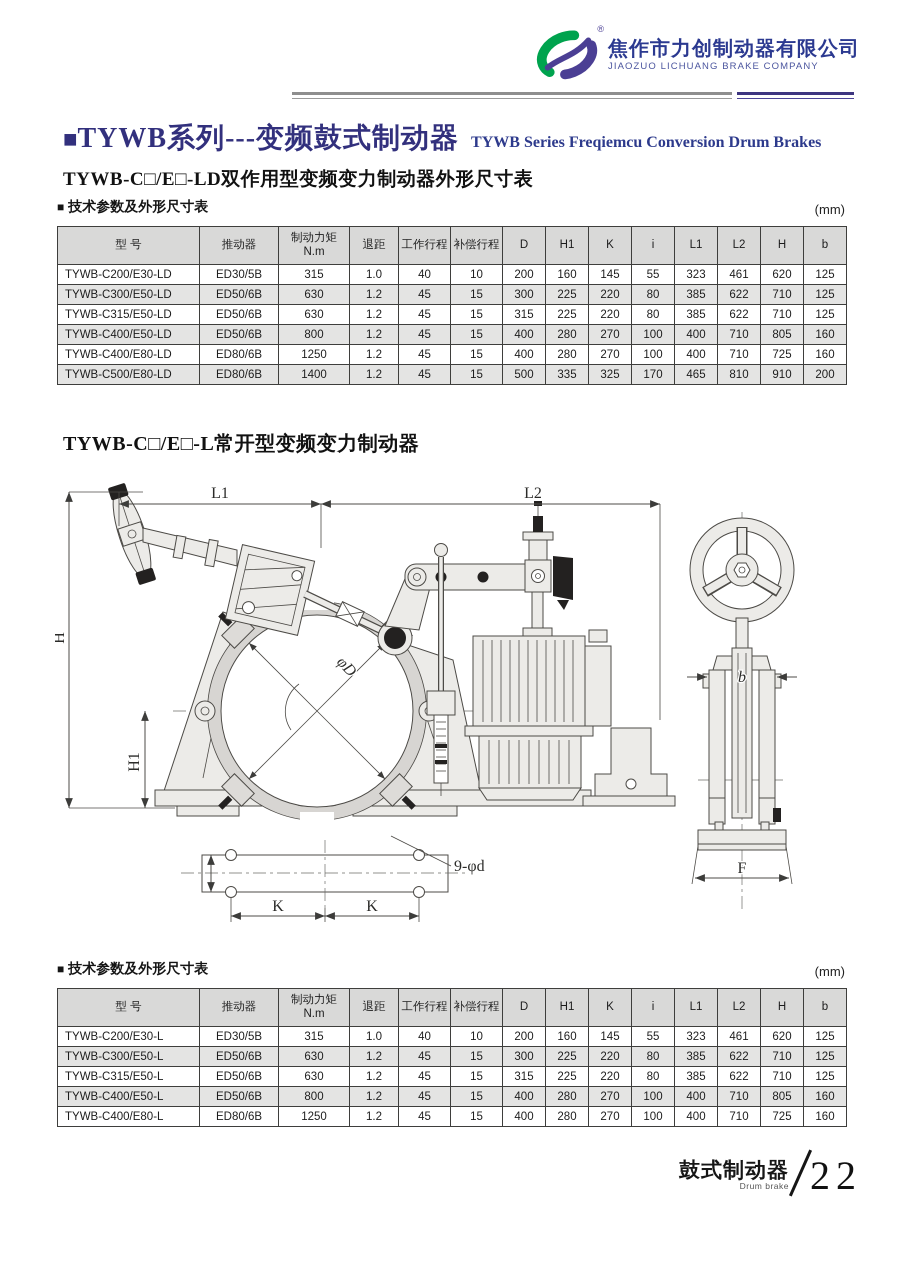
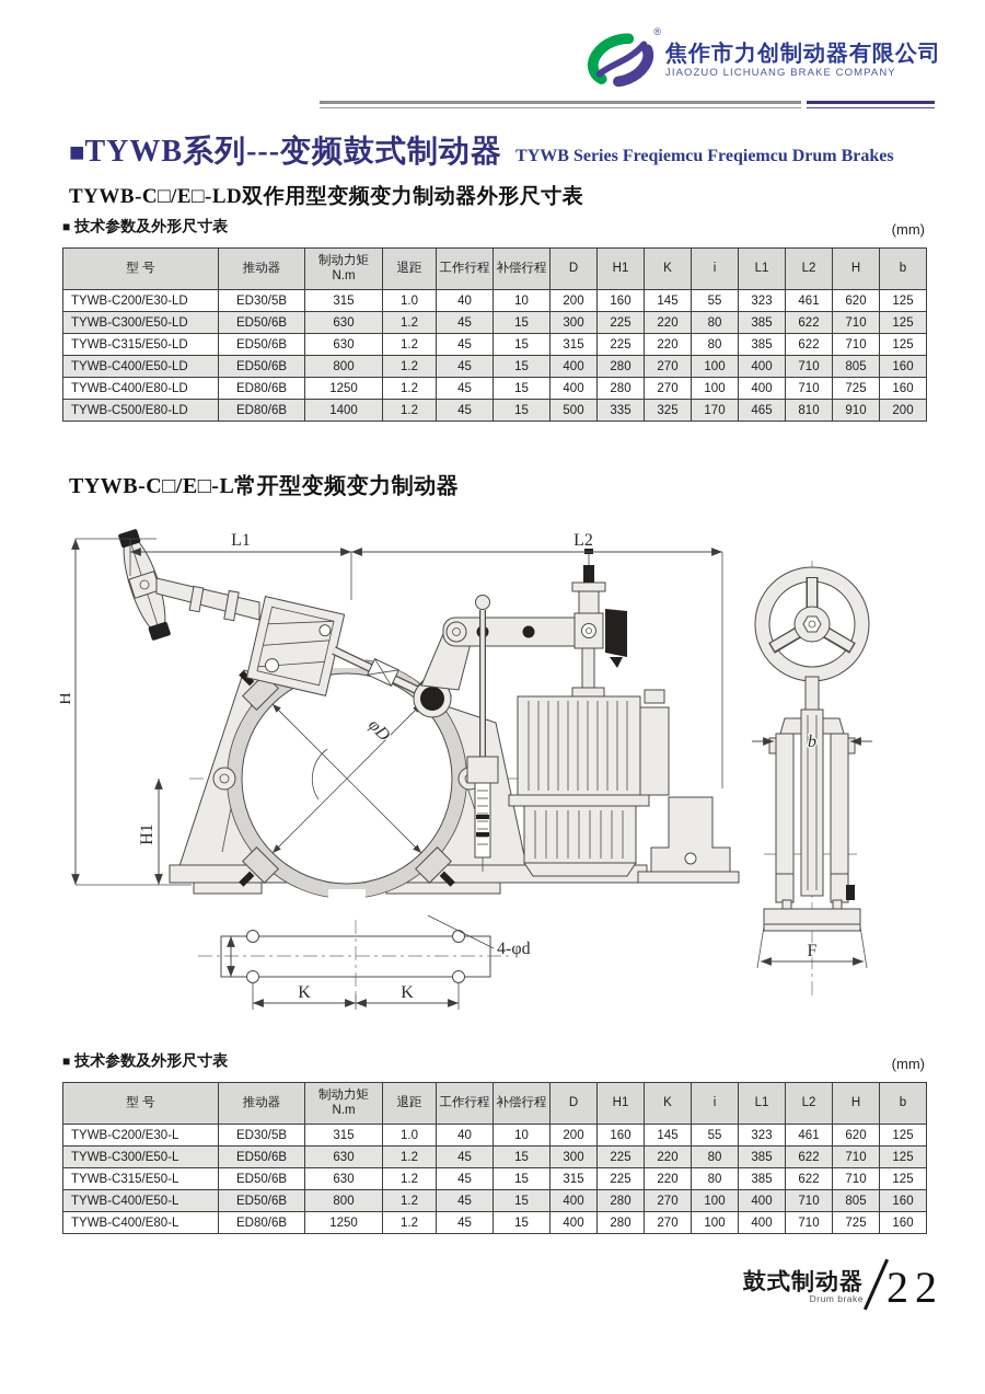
  ®
  焦作市力创制动器有限公司
  JIAOZUO LICHUANG BRAKE COMPANY
  ■
  TYWB系列---变频鼓式制动器
- TYWB Series Freqiemcu Conversion Drum Brakes
+ TYWB Series Freqiemcu Freqiemcu Drum Brakes
  TYWB-C□/E□-LD双作用型变频变力制动器外形尺寸表
  ■ 技术参数及外形尺寸表
  (mm)
  型 号	推动器	制动力矩 N.m	退距	工作行程	补偿行程	D	H1	K	i	L1	L2	H	b
  TYWB-C200/E30-LD	ED30/5B	315	1.0	40	10	200	160	145	55	323	461	620	125
  TYWB-C300/E50-LD	ED50/6B	630	1.2	45	15	300	225	220	80	385	622	710	125
  TYWB-C315/E50-LD	ED50/6B	630	1.2	45	15	315	225	220	80	385	622	710	125
  TYWB-C400/E50-LD	ED50/6B	800	1.2	45	15	400	280	270	100	400	710	805	160
  TYWB-C400/E80-LD	ED80/6B	1250	1.2	45	15	400	280	270	100	400	710	725	160
  TYWB-C500/E80-LD	ED80/6B	1400	1.2	45	15	500	335	325	170	465	810	910	200
  TYWB-C□/E□-L常开型变频变力制动器
- 9-φd
+ 4-φd
  K
  K
  L1
  L2
  b
  F
  ■ 技术参数及外形尺寸表
  (mm)
  型 号	推动器	制动力矩 N.m	退距	工作行程	补偿行程	D	H1	K	i	L1	L2	H	b
  TYWB-C200/E30-L	ED30/5B	315	1.0	40	10	200	160	145	55	323	461	620	125
  TYWB-C300/E50-L	ED50/6B	630	1.2	45	15	300	225	220	80	385	622	710	125
  TYWB-C315/E50-L	ED50/6B	630	1.2	45	15	315	225	220	80	385	622	710	125
  TYWB-C400/E50-L	ED50/6B	800	1.2	45	15	400	280	270	100	400	710	805	160
  TYWB-C400/E80-L	ED80/6B	1250	1.2	45	15	400	280	270	100	400	710	725	160
  鼓式制动器
  Drum brake
  22
